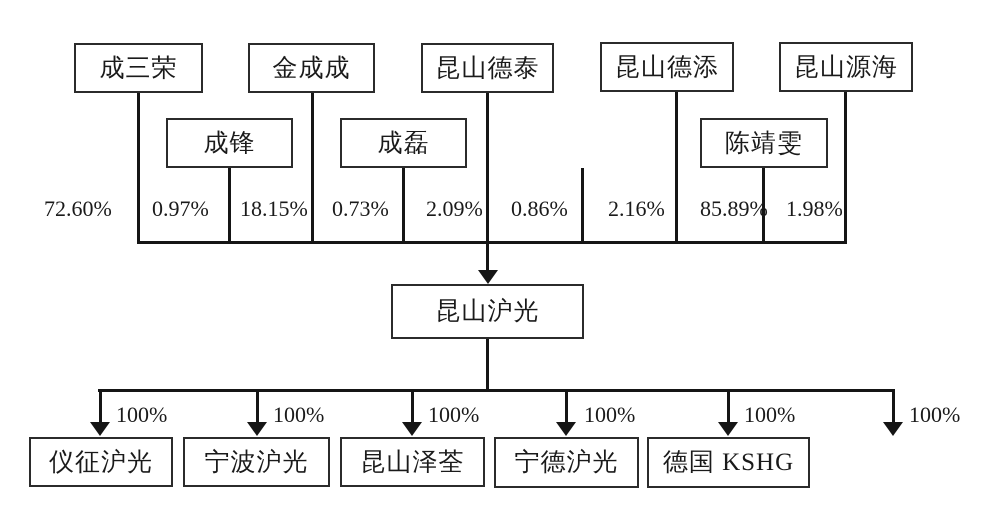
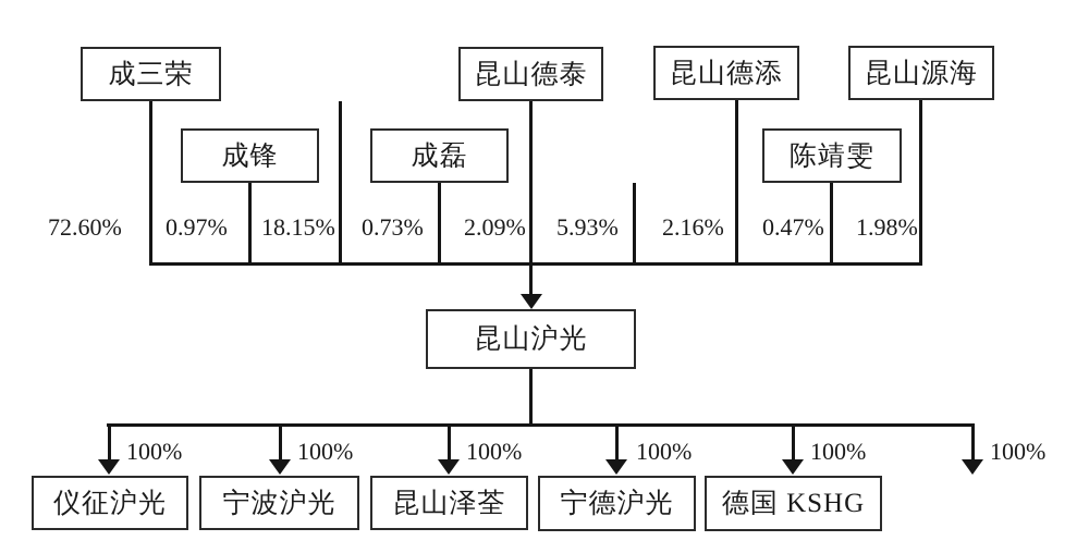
  成三荣
- 金成成
  昆山德泰
  昆山德添
  昆山源海
  成锋
  成磊
  陈靖雯
  72.60%
  0.97%
  18.15%
  0.73%
  2.09%
- 0.86%
+ 5.93%
  2.16%
- 85.89%
+ 0.47%
  1.98%
  昆山沪光
  100%
  100%
  100%
  100%
  100%
  100%
  仪征沪光
  宁波沪光
  昆山泽荃
  宁德沪光
  德国 KSHG
